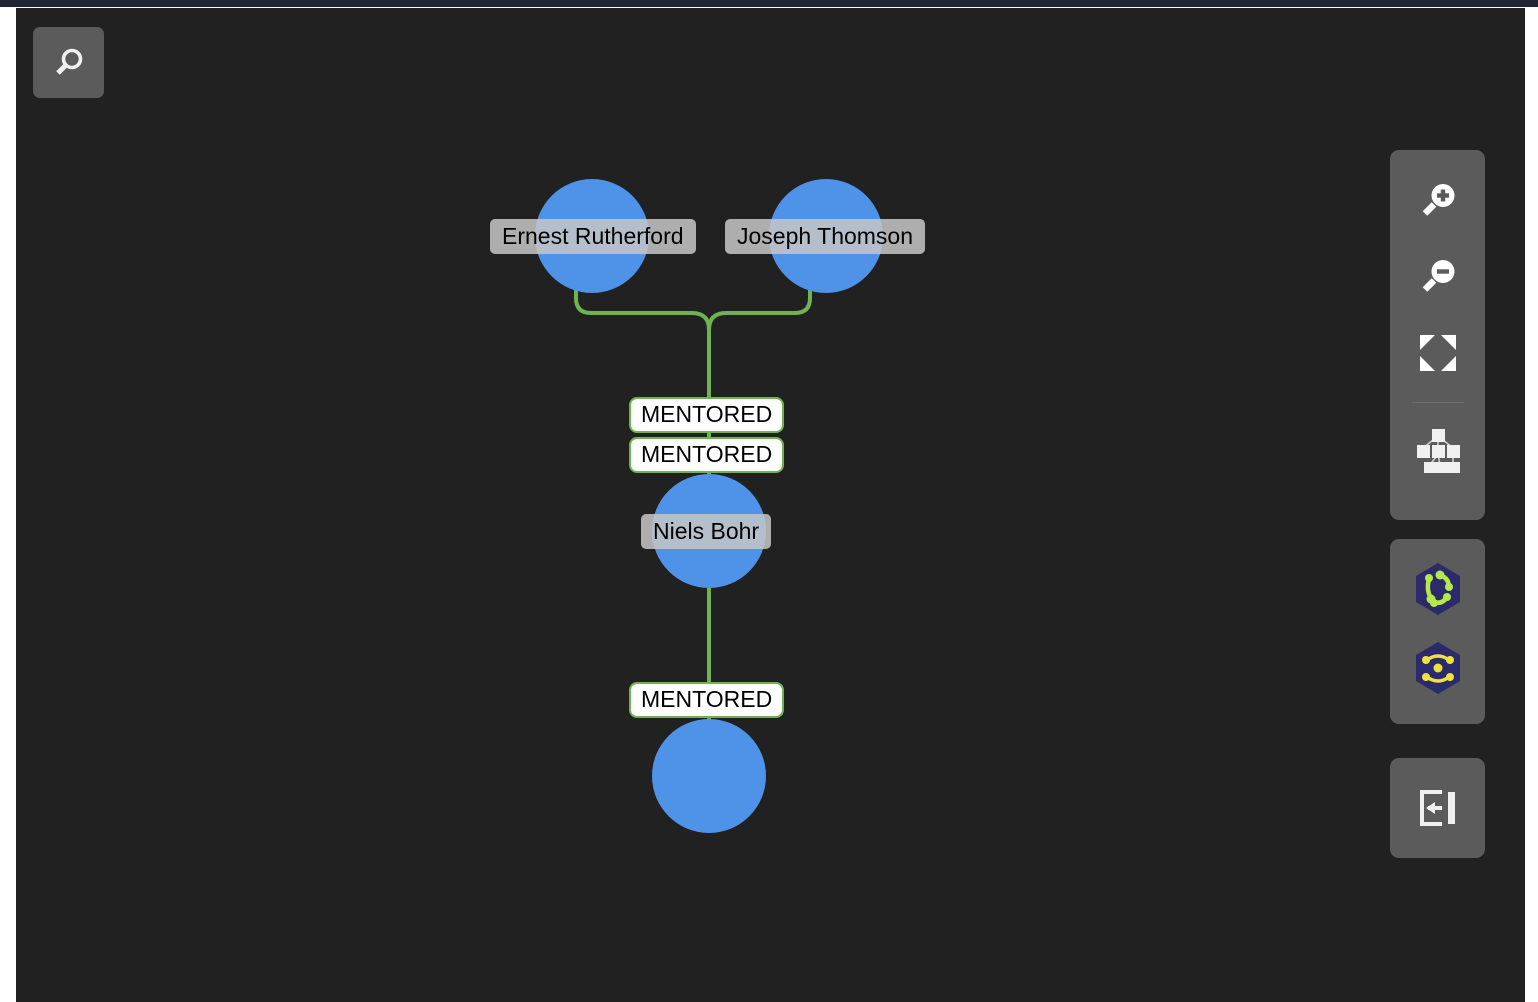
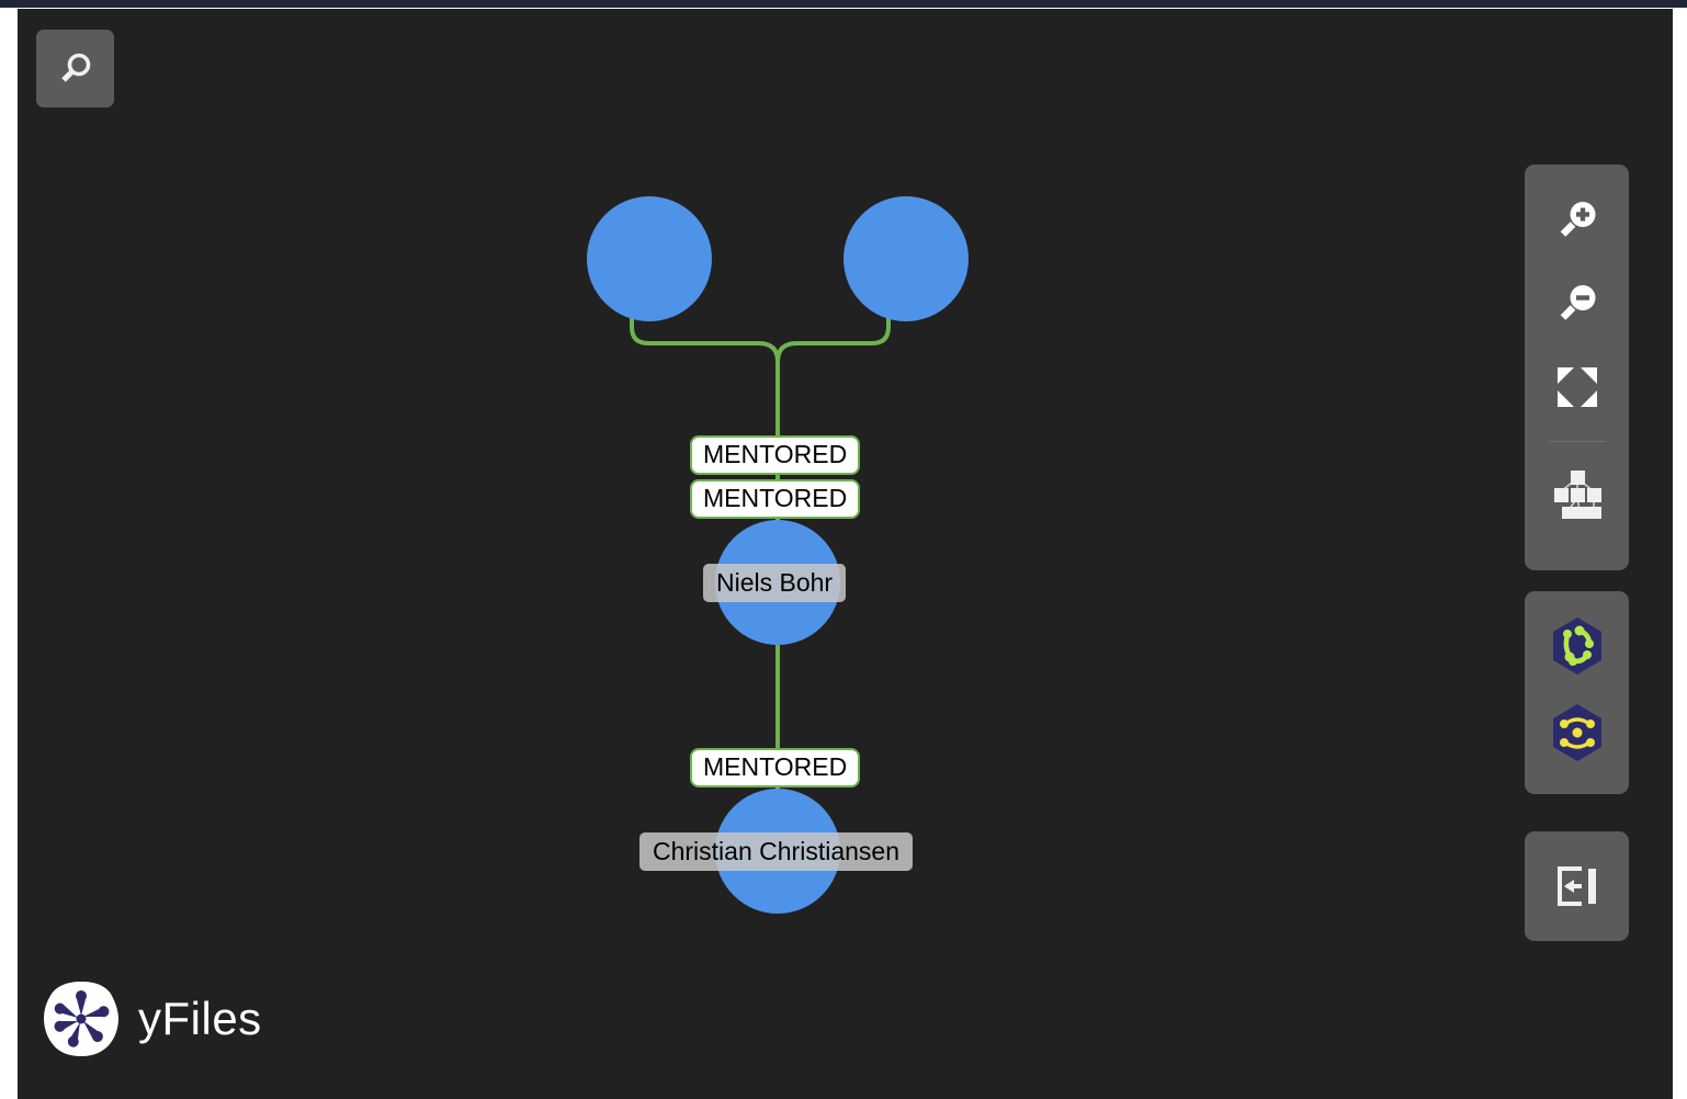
  MENTORED
  MENTORED
  MENTORED
- Ernest Rutherford
- Joseph Thomson
  Niels Bohr
+ Christian Christiansen
+ yFiles
